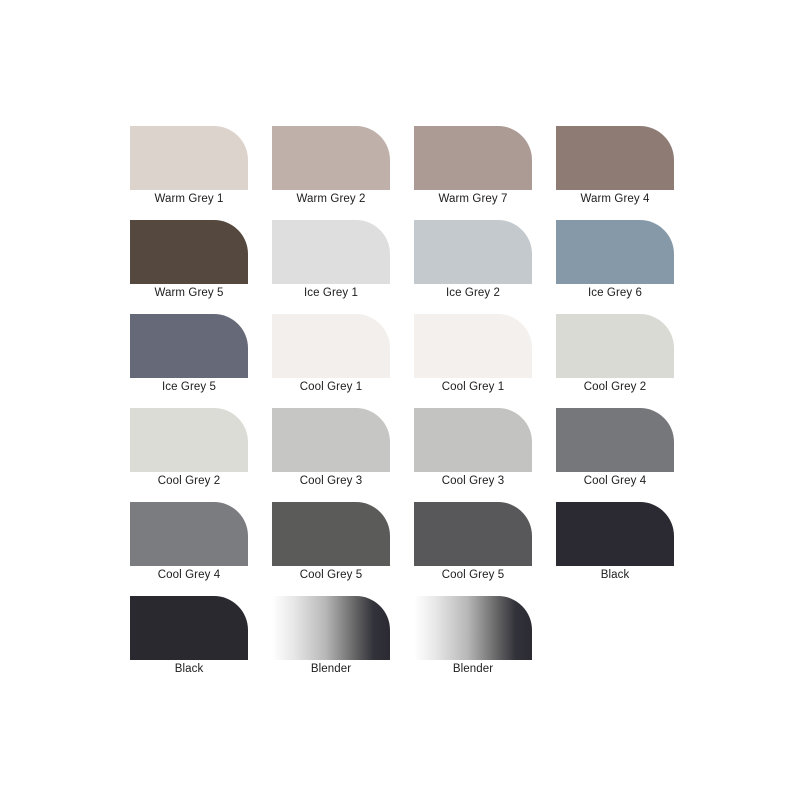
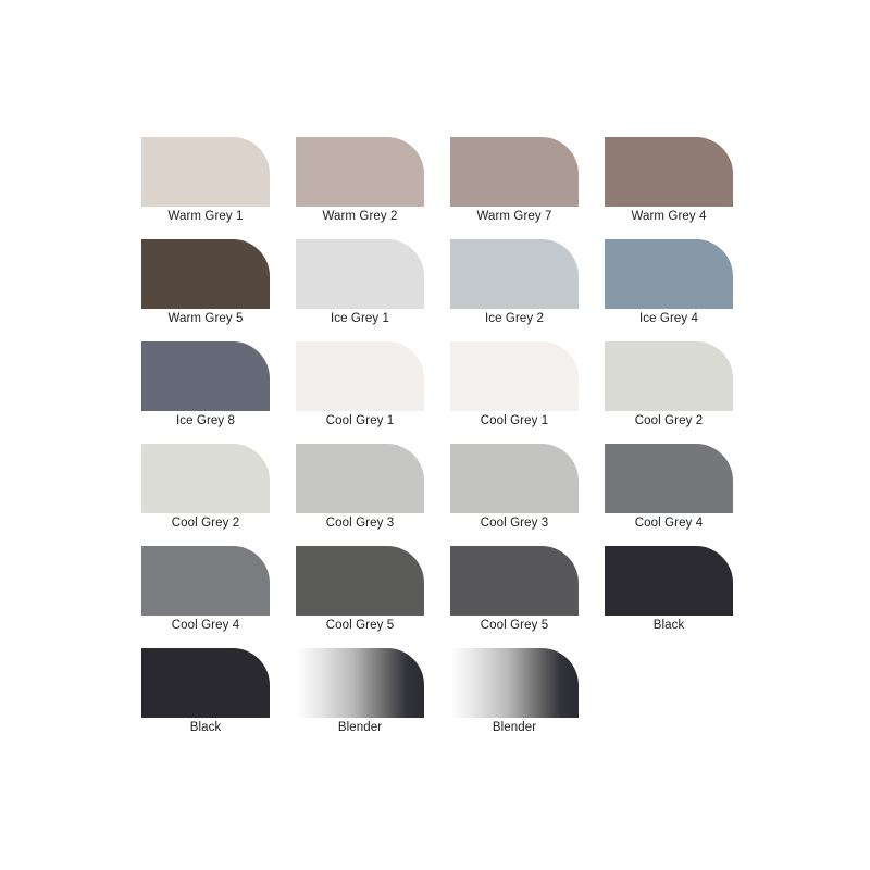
  Warm Grey 1
  Warm Grey 2
  Warm Grey 7
  Warm Grey 4
  Warm Grey 5
  Ice Grey 1
  Ice Grey 2
- Ice Grey 6
+ Ice Grey 4
- Ice Grey 5
+ Ice Grey 8
  Cool Grey 1
  Cool Grey 1
  Cool Grey 2
  Cool Grey 2
  Cool Grey 3
  Cool Grey 3
  Cool Grey 4
  Cool Grey 4
  Cool Grey 5
  Cool Grey 5
  Black
  Black
  Blender
  Blender
